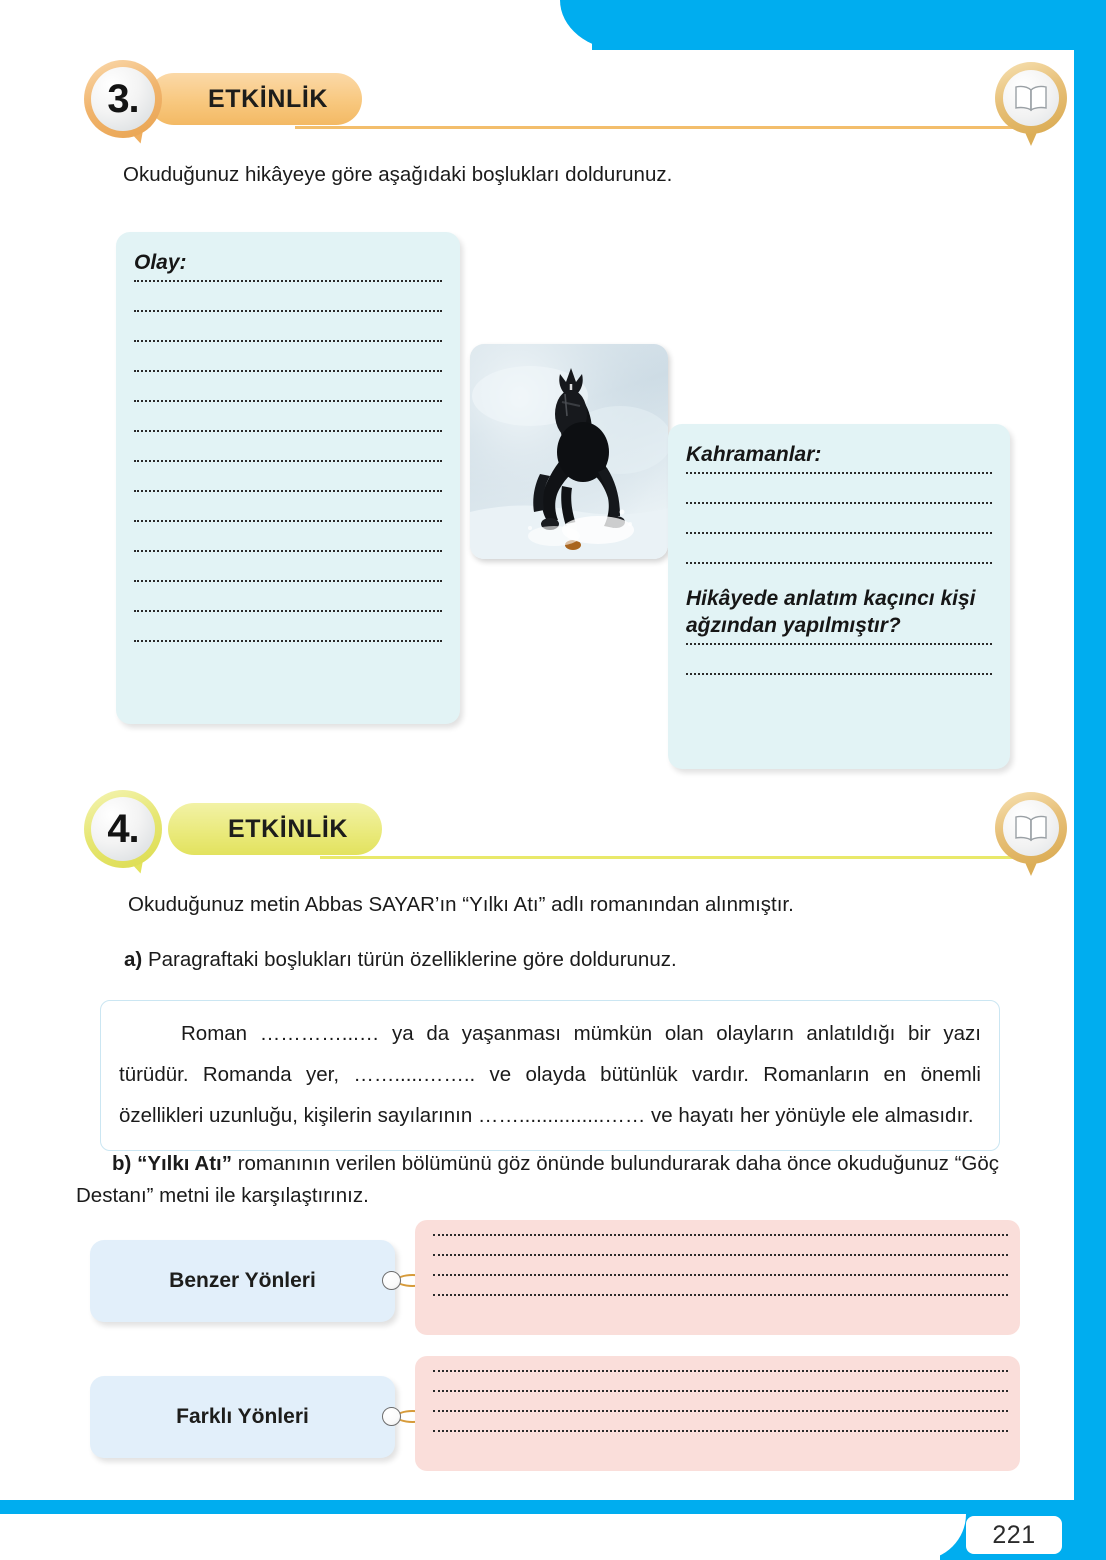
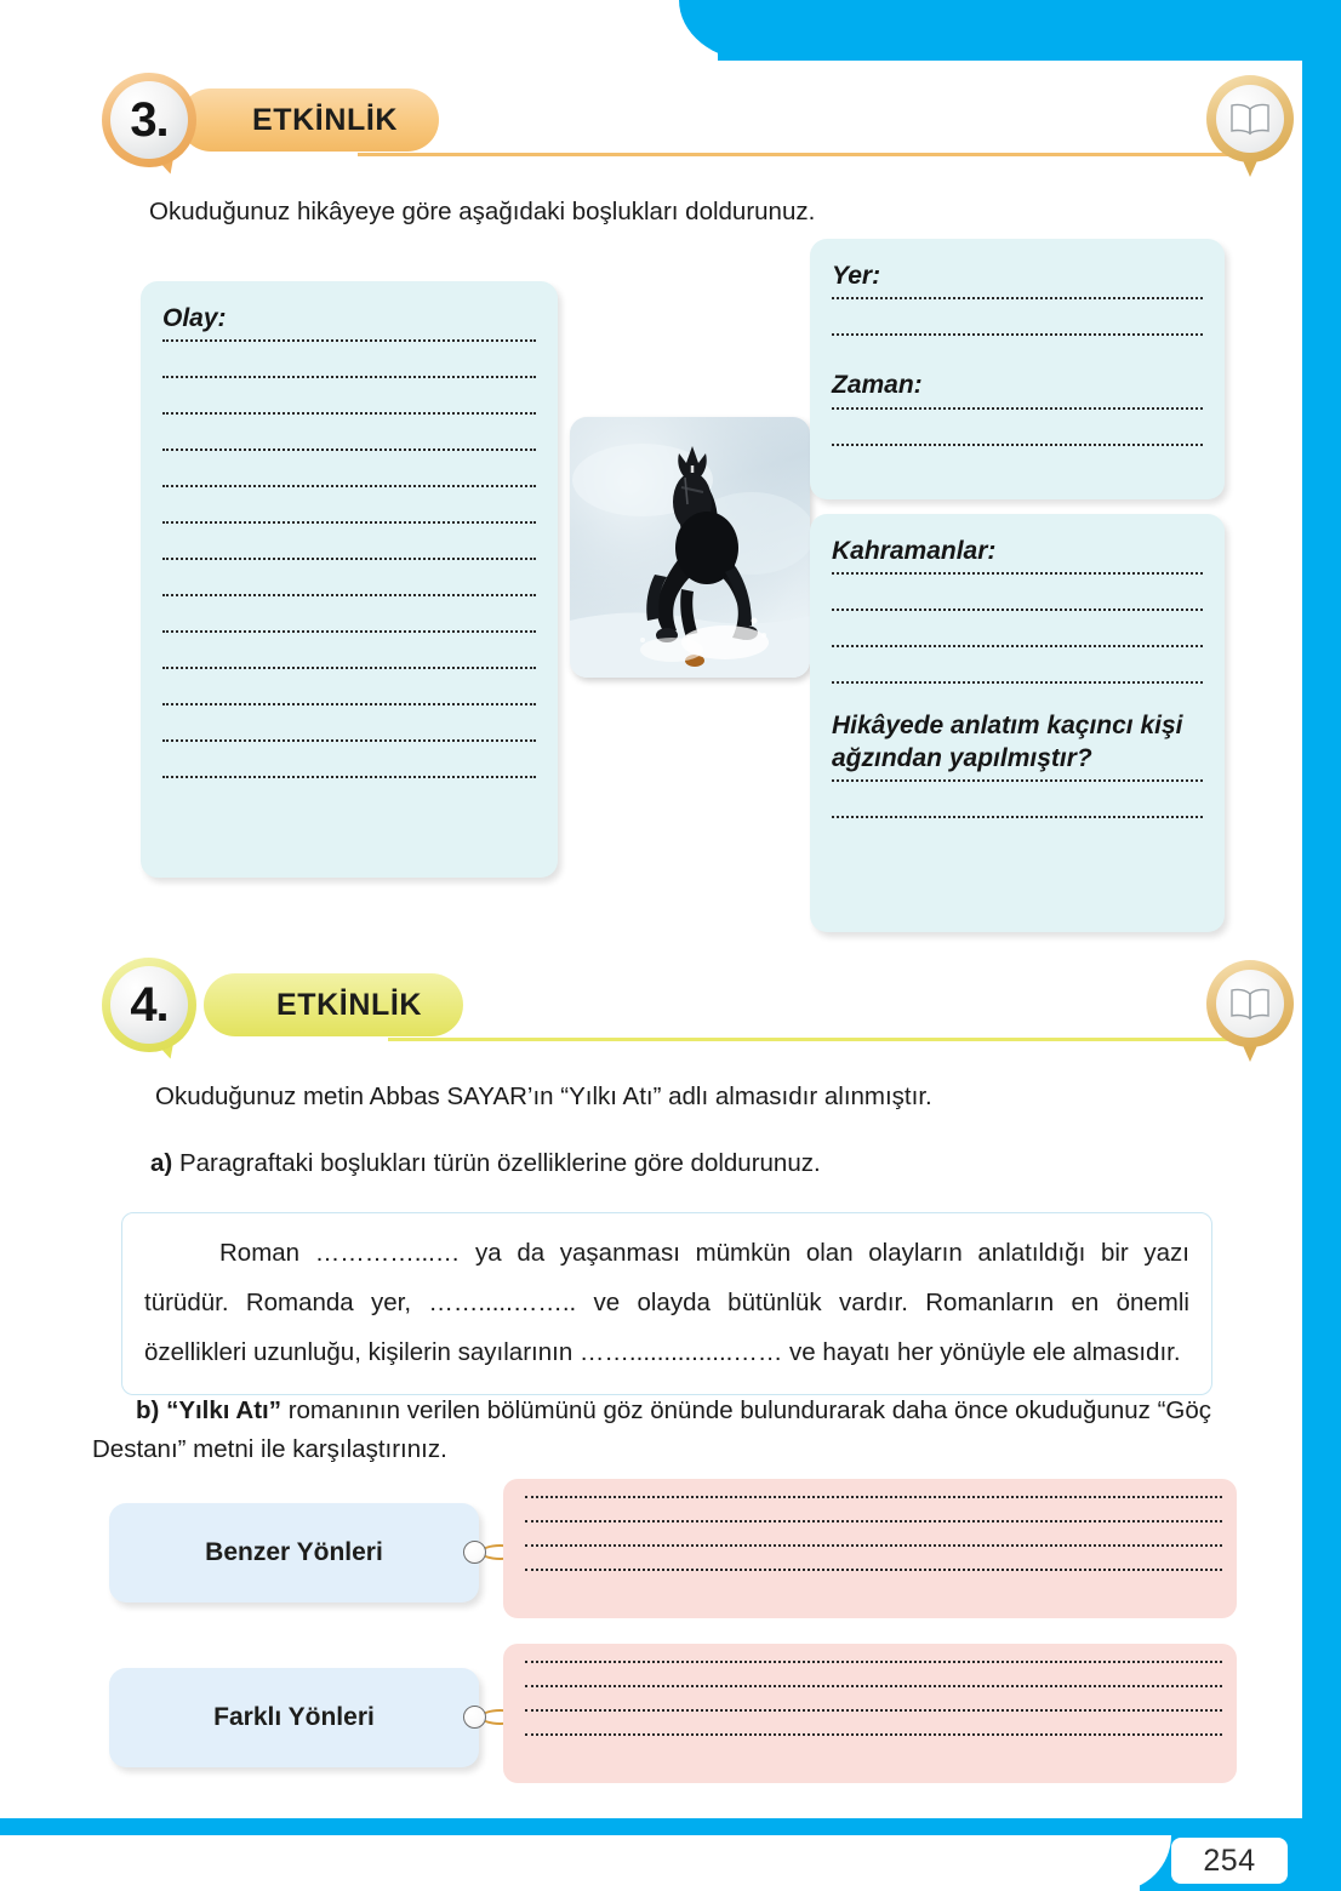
  ETKİNLİK
  3.
  Okuduğunuz hikâyeye göre aşağıdaki boşlukları doldurunuz.
  Olay:
+ Yer:
+ Zaman:
  Kahramanlar:
  Hikâyede anlatım kaçıncı kişi ağzından yapılmıştır?
  ETKİNLİK
  4.
- Okuduğunuz metin Abbas SAYAR’ın “Yılkı Atı” adlı romanından alınmıştır.
+ Okuduğunuz metin Abbas SAYAR’ın “Yılkı Atı” adlı almasıdır alınmıştır.
  a) Paragraftaki boşlukları türün özelliklerine göre doldurunuz.
  Roman …………...… ya da yaşanması mümkün olan olayların anlatıldığı bir yazı türüdür. Romanda yer, …….....…….. ve olayda bütünlük vardır. Romanların en önemli özellikleri uzunluğu, kişilerin sayılarının ……...............…… ve hayatı her yönüyle ele almasıdır.
  b) “Yılkı Atı” romanının verilen bölümünü göz önünde bulundurarak daha önce okuduğunuz “Göç Destanı” metni ile karşılaştırınız.
  Benzer Yönleri
  Farklı Yönleri
- 221
+ 254
